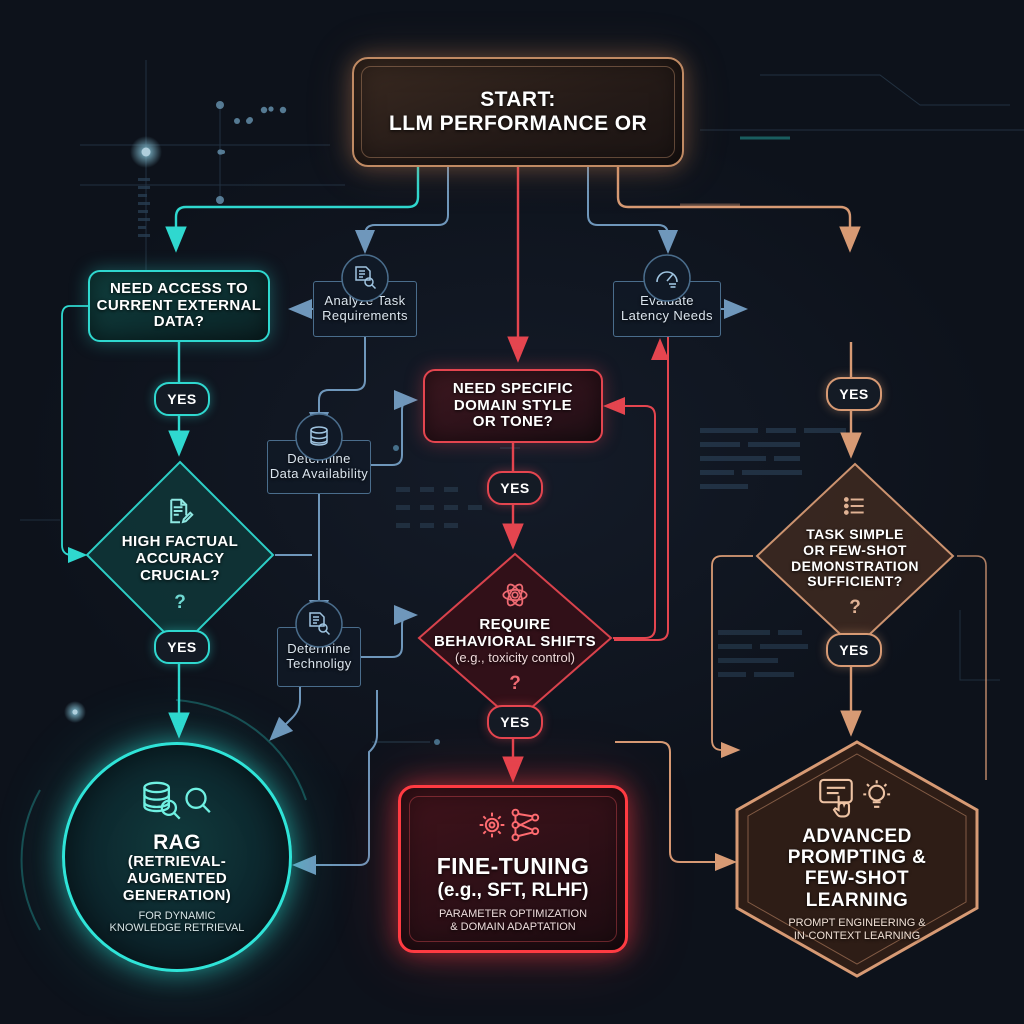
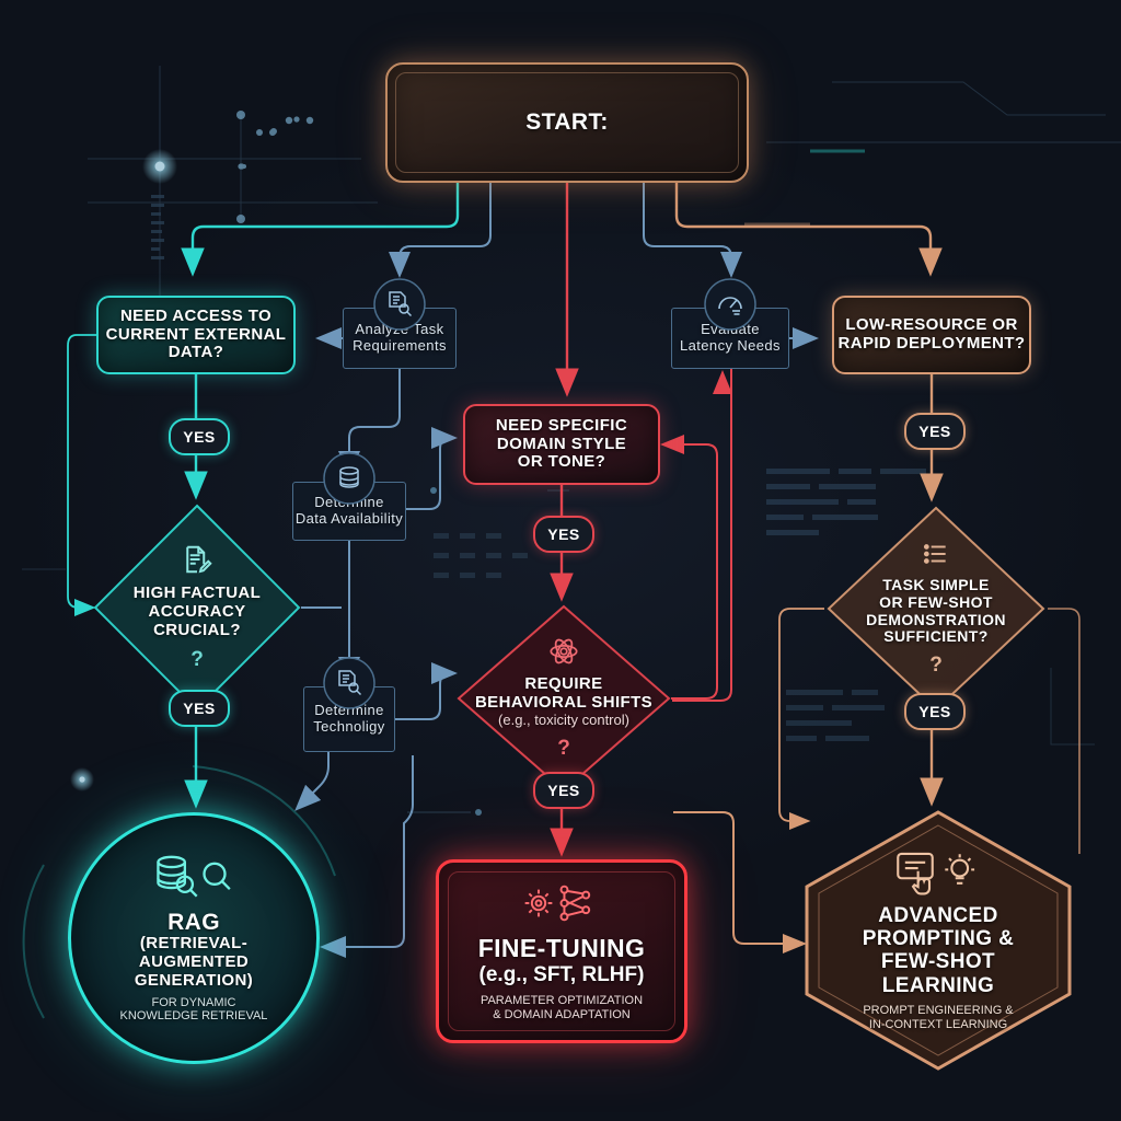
  START:
- LLM PERFORMANCE OR
  NEED ACCESS TO
  CURRENT EXTERNAL
  DATA?
  NEED SPECIFIC
  DOMAIN STYLE
  OR TONE?
+ LOW-RESOURCE OR
+ RAPID DEPLOYMENT?
  HIGH FACTUAL
  ACCURACY
  CRUCIAL?
  ?
  REQUIRE
  BEHAVIORAL SHIFTS
  (e.g., toxicity control)
  ?
  TASK SIMPLE
  OR FEW-SHOT
  DEMONSTRATION
  SUFFICIENT?
  ?
  Analy Task
  Requirements
  Data Availability
  Determine
  Technoligy
  Evaate
  Latency Needs
  YES
  YES
  YES
  YES
  YES
  YES
  RAG
  (RETRIEVAL-
  AUGMENTED
  GENERATION)
  FOR DYNAMIC
  KNOWLEDGE RETRIEVAL
  FINE-TUNING
  (e.g., SFT, RLHF)
  PARAMETER OPTIMIZATION
  & DOMAIN ADAPTATION
  ADVANCED
  PROMPTING &
  FEW-SHOT
  LEARNING
  PROMPT ENGINEERING &
  IN-CONTEXT LEARNING
